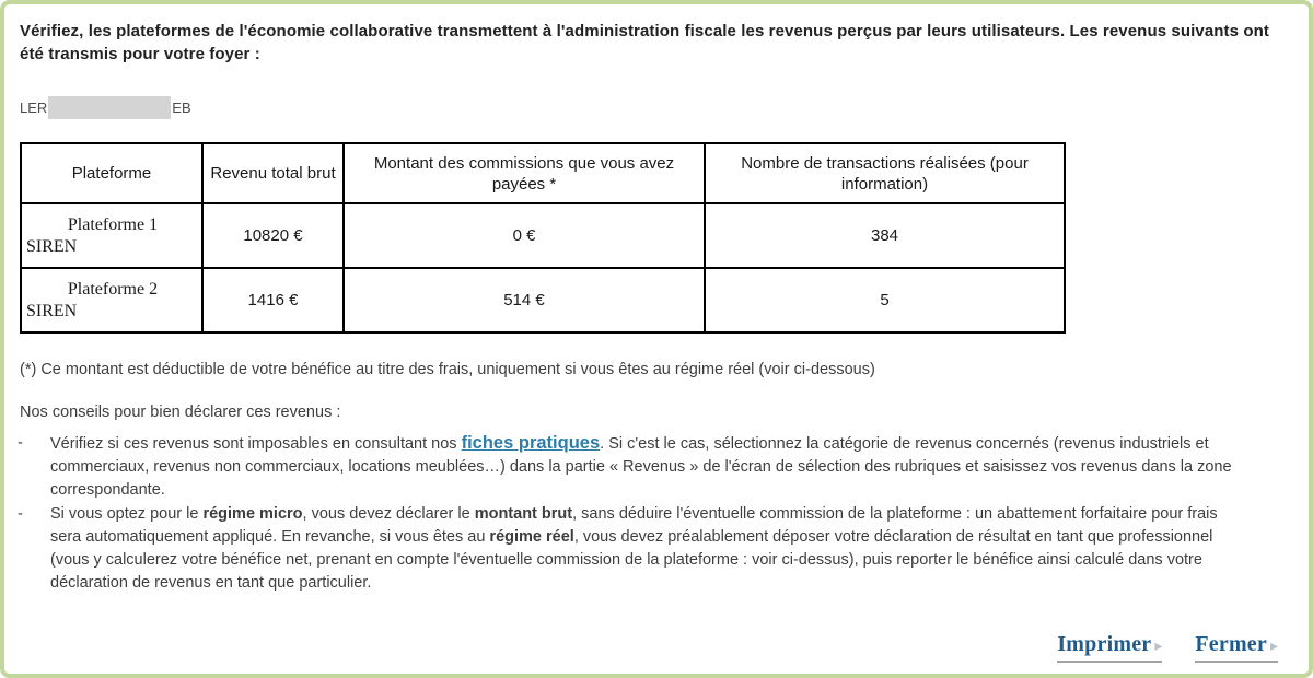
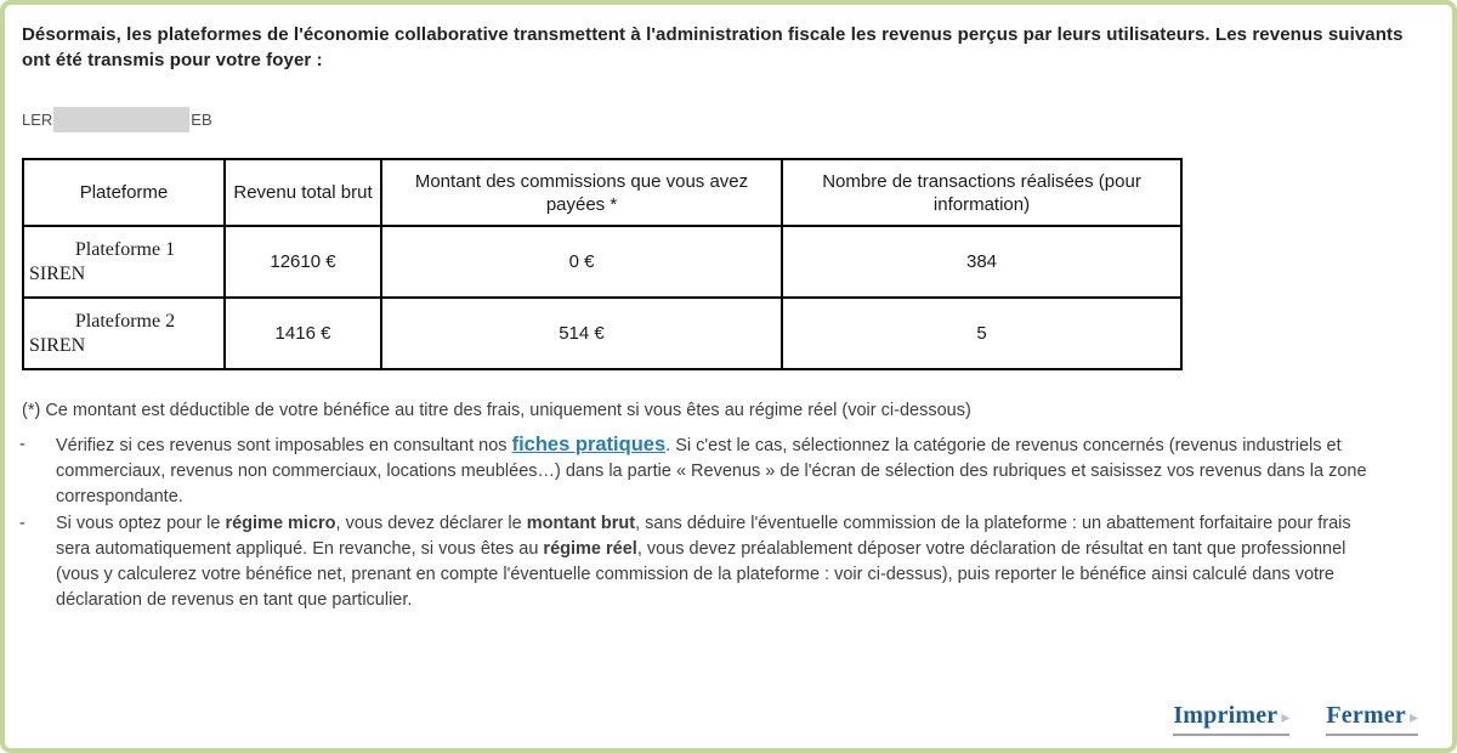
- Vérifiez, les plateformes de l'économie collaborative transmettent à l'administration fiscale les revenus perçus par leurs utilisateurs. Les revenus suivants ont été transmis pour votre foyer :
+ Désormais, les plateformes de l'économie collaborative transmettent à l'administration fiscale les revenus perçus par leurs utilisateurs. Les revenus suivants ont été transmis pour votre foyer :
  LER
  EB
  Plateforme	Revenu total brut	Montant des commissions que vous avez payées *	Nombre de transactions réalisées (pour information)
- Plateforme 1 SIREN	10820 €	0 €	384
+ Plateforme 1 SIREN	12610 €	0 €	384
  Plateforme 2 SIREN	1416 €	514 €	5
  (*) Ce montant est déductible de votre bénéfice au titre des frais, uniquement si vous êtes au régime réel (voir ci-dessous)
- Nos conseils pour bien déclarer ces revenus :
  -
  Vérifiez si ces revenus sont imposables en consultant nos fiches pratiques. Si c'est le cas, sélectionnez la catégorie de revenus concernés (revenus industriels et commerciaux, revenus non commerciaux, locations meublées…) dans la partie « Revenus » de l'écran de sélection des rubriques et saisissez vos revenus dans la zone correspondante.
  -
  Si vous optez pour le régime micro, vous devez déclarer le montant brut, sans déduire l'éventuelle commission de la plateforme : un abattement forfaitaire pour frais sera automatiquement appliqué. En revanche, si vous êtes au régime réel, vous devez préalablement déposer votre déclaration de résultat en tant que professionnel (vous y calculerez votre bénéfice net, prenant en compte l'éventuelle commission de la plateforme : voir ci-dessus), puis reporter le bénéfice ainsi calculé dans votre déclaration de revenus en tant que particulier.
  Imprimer
  ▸
  Fermer
  ▸
